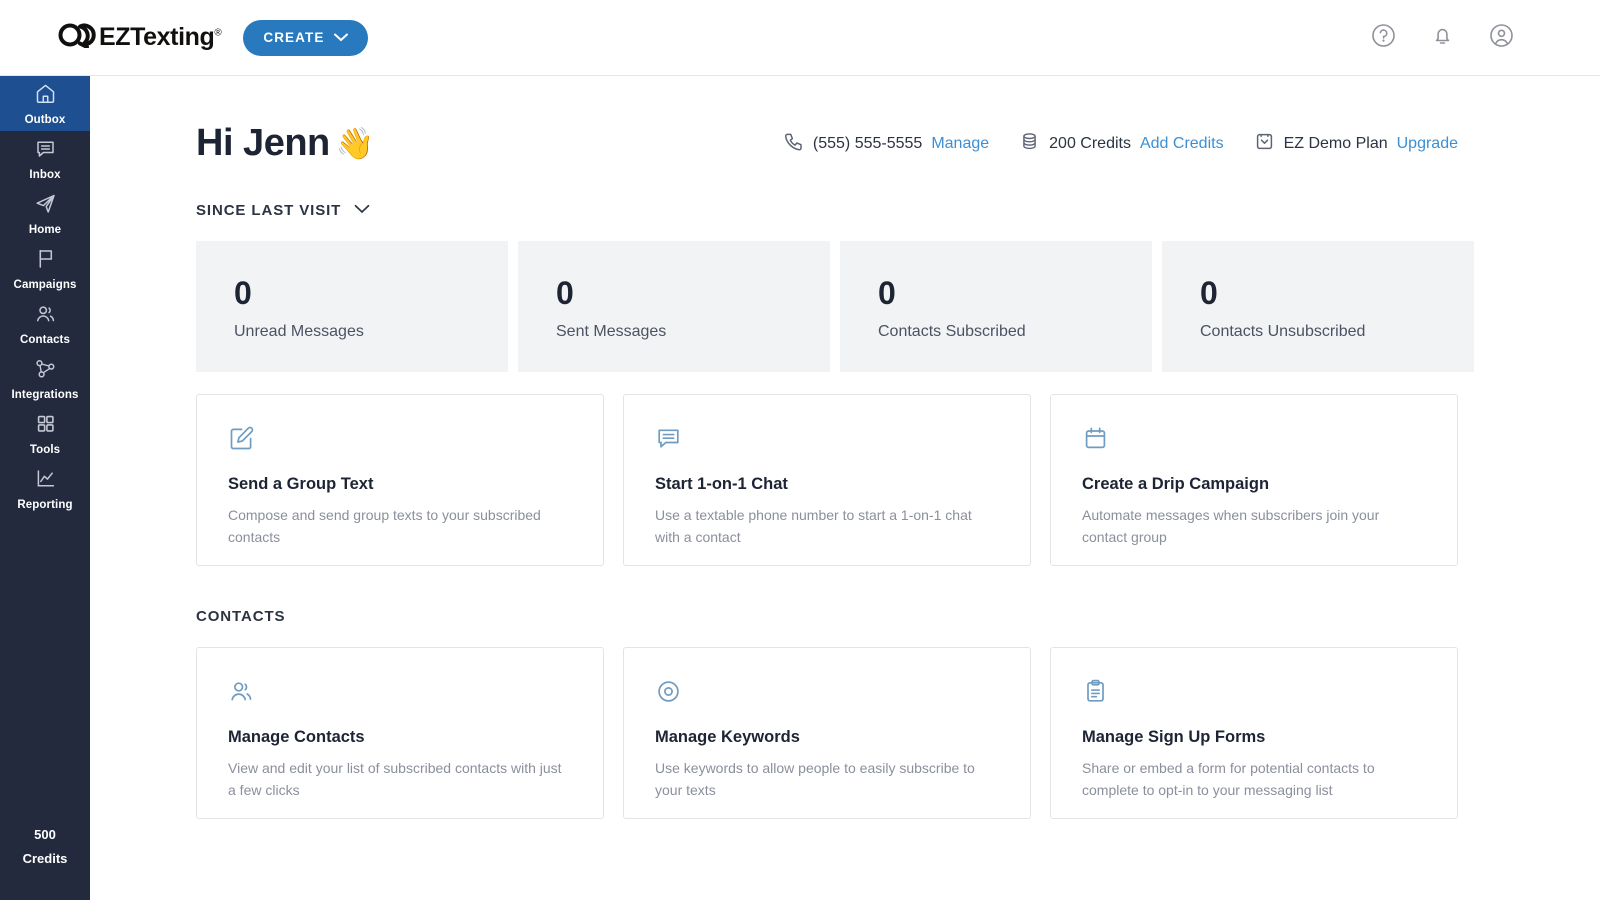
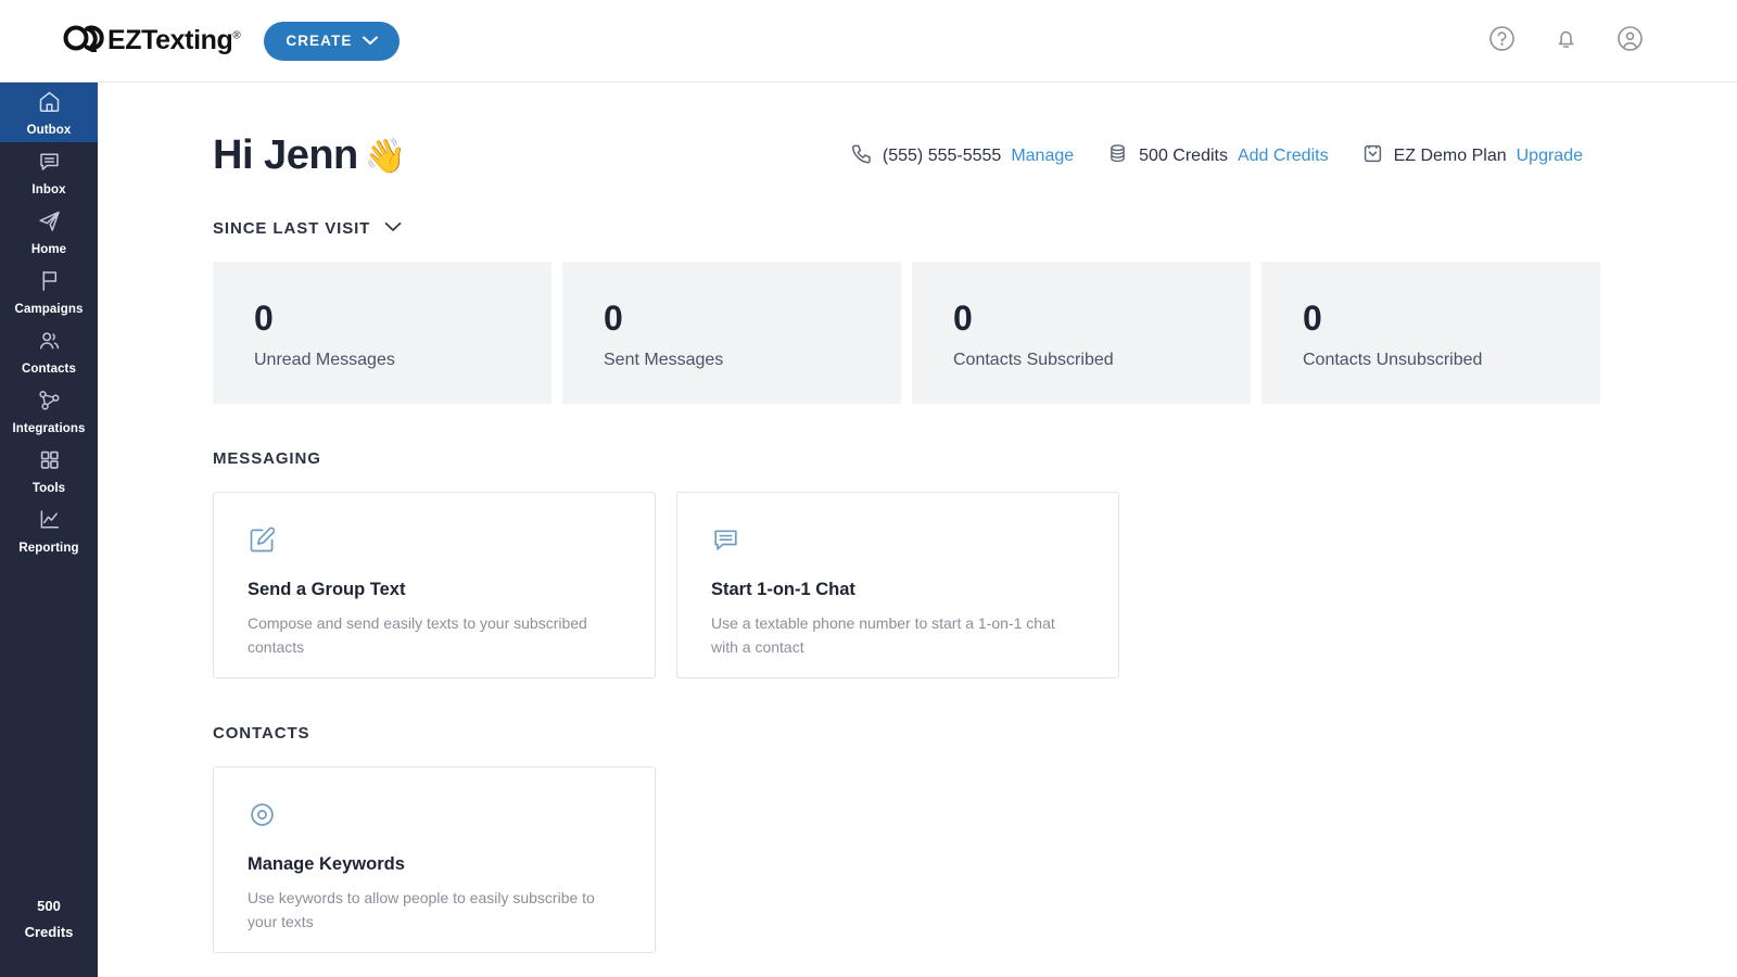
  EZTexting®
  CREATE
  Outbox
  Inbox
  Home
  Campaigns
  Contacts
  Integrations
  Tools
  Reporting
  500
  Credits
  Hi Jenn
  👋
  (555) 555-5555
  Manage
- 200 Credits
+ 500 Credits
  Add Credits
  EZ Demo Plan
  Upgrade
  SINCE LAST VISIT
  0
  Unread Messages
  0
  Sent Messages
  0
  Contacts Subscribed
  0
  Contacts Unsubscribed
+ MESSAGING
  Send a Group Text
- Compose and send group texts to your subscribed contacts
+ Compose and send easily texts to your subscribed contacts
  Start 1-on-1 Chat
  Use a textable phone number to start a 1-on-1 chat with a contact
- Create a Drip Campaign
- Automate messages when subscribers join your contact group
  CONTACTS
- Manage Contacts
- View and edit your list of subscribed contacts with just a few clicks
  Manage Keywords
  Use keywords to allow people to easily subscribe to your texts
- Manage Sign Up Forms
- Share or embed a form for potential contacts to complete to opt-in to your messaging list
